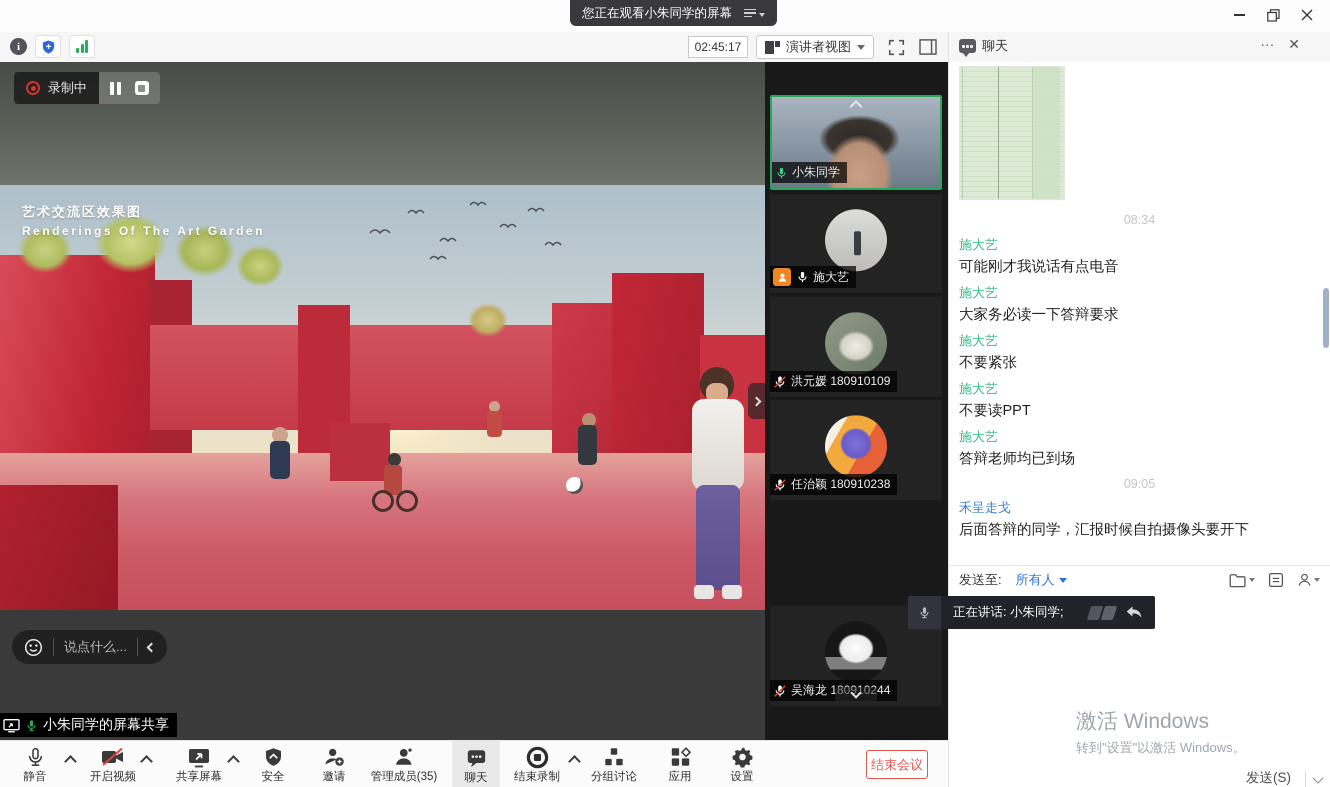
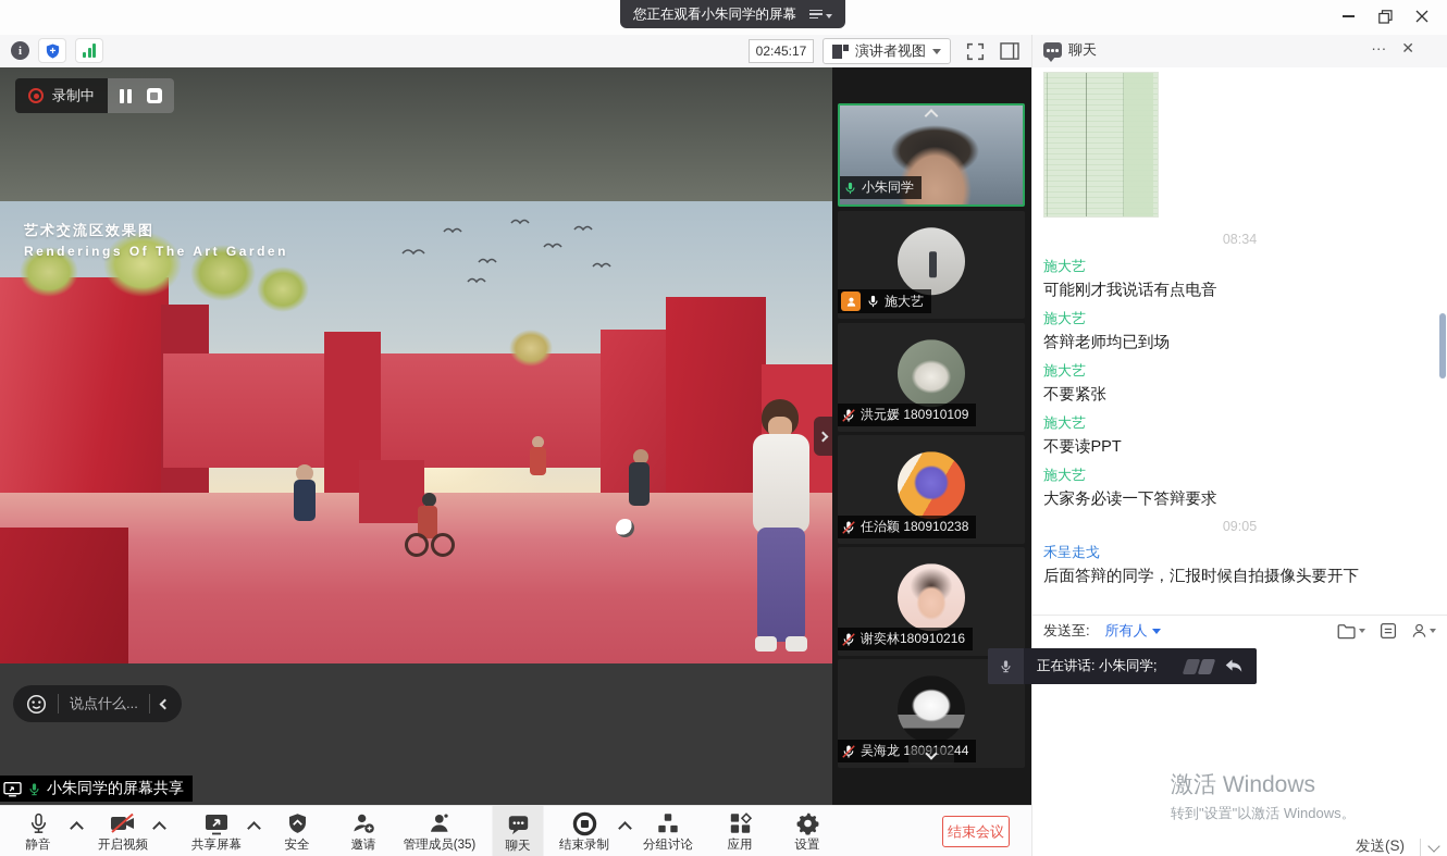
  您正在观看小朱同学的屏幕
  i
  02:45:17
  演讲者视图
  聊天
  ···
  ✕
  艺术交流区效果图
  Renderings Of The Art Garden
  录制中
  说点什么...
  小朱同学的屏幕共享
  小朱同学
  施大艺
  洪元媛 180910109
  任治颖 180910238
+ 谢奕林180910216
  吴海龙 180910244
  08:34
  施大艺
  可能刚才我说话有点电音
  施大艺
- 大家务必读一下答辩要求
+ 答辩老师均已到场
  施大艺
  不要紧张
  施大艺
  不要读PPT
  施大艺
- 答辩老师均已到场
+ 大家务必读一下答辩要求
  09:05
  禾呈走戈
  后面答辩的同学，汇报时候自拍摄像头要开下
  发送至:
  所有人
  发送(S)
  正在讲话: 小朱同学;
  激活 Windows
  转到"设置"以激活 Windows。
  静音
  开启视频
  共享屏幕
  安全
  邀请
  管理成员(35)
  聊天
  结束录制
  分组讨论
  应用
  设置
  结束会议
